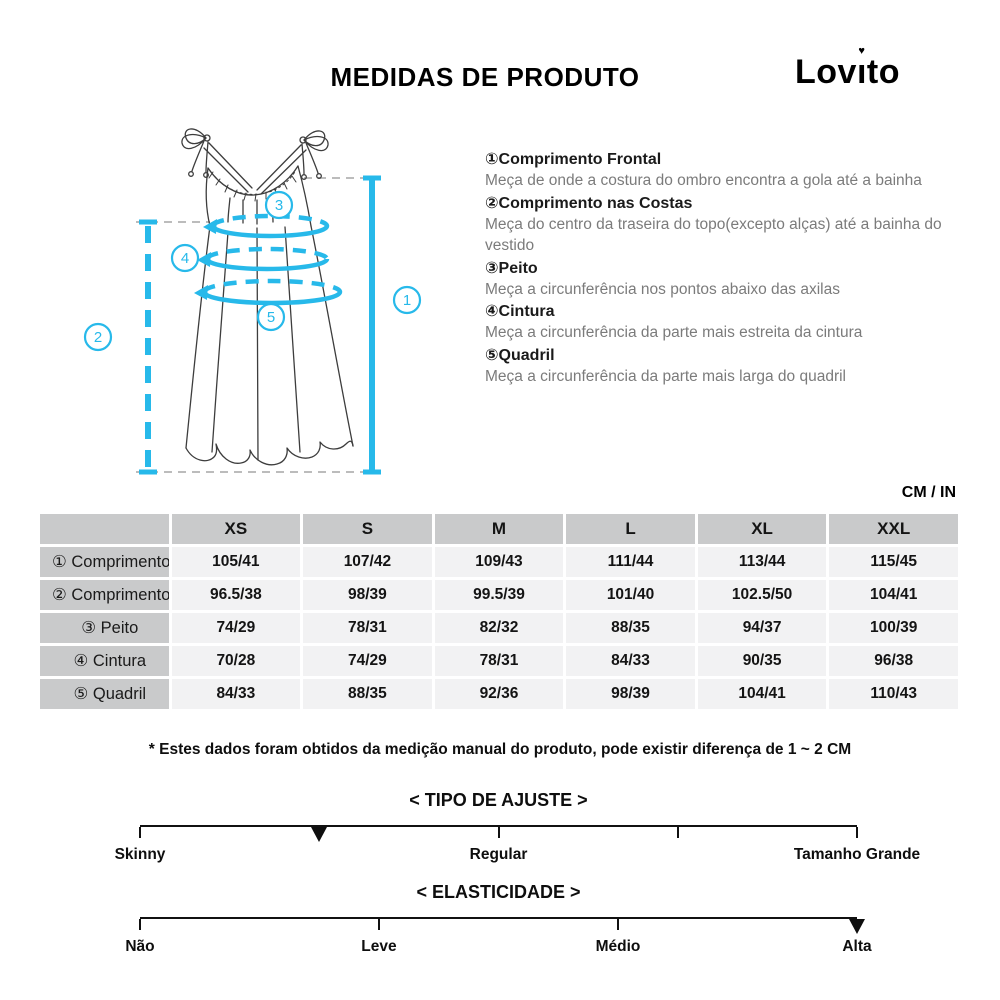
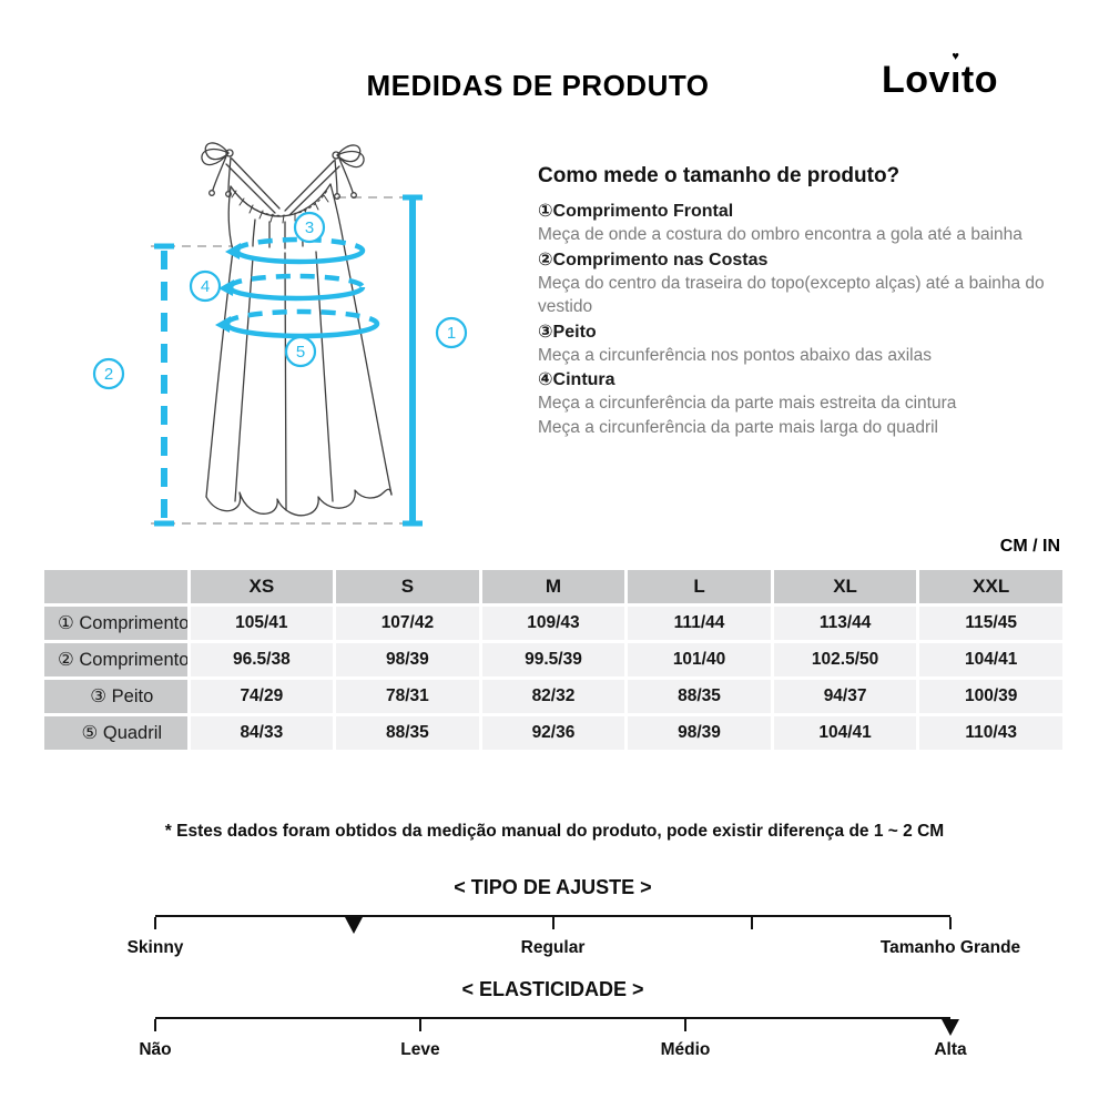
  MEDIDAS DE PRODUTO
  Lovı
  ♥
  to
  1
  2
  3
  4
  5
+ Como mede o tamanho de produto?
  ①Comprimento Frontal
  Meça de onde a costura do ombro encontra a gola até a bainha
  ②Comprimento nas Costas
  Meça do centro da traseira do topo(excepto alças) até a bainha do vestido
  ③Peito
  Meça a circunferência nos pontos abaixo das axilas
  ④Cintura
  Meça a circunferência da parte mais estreita da cintura
- ⑤Quadril
  Meça a circunferência da parte mais larga do quadril
  CM / IN
  	XS	S	M	L	XL	XXL
  ① Comprimento	105/41	107/42	109/43	111/44	113/44	115/45
  ② Comprimento	96.5/38	98/39	99.5/39	101/40	102.5/50	104/41
  ③ Peito	74/29	78/31	82/32	88/35	94/37	100/39
- ④ Cintura	70/28	74/29	78/31	84/33	90/35	96/38
  ⑤ Quadril	84/33	88/35	92/36	98/39	104/41	110/43
  * Estes dados foram obtidos da medição manual do produto, pode existir diferença de 1 ~ 2 CM
  < TIPO DE AJUSTE >
  Skinny
  Regular
  Tamanho Grande
  < ELASTICIDADE >
  Não
  Leve
  Médio
  Alta
